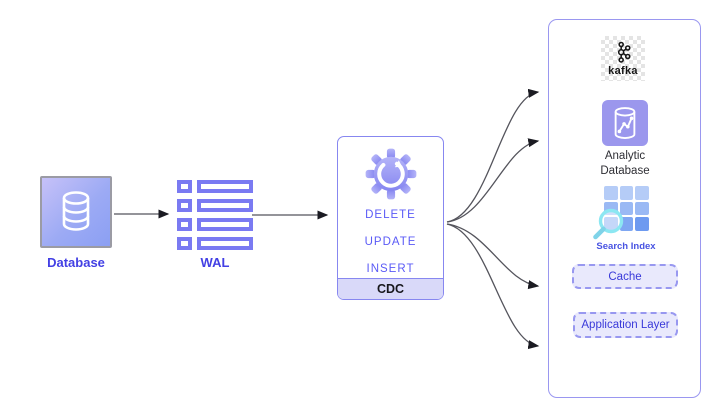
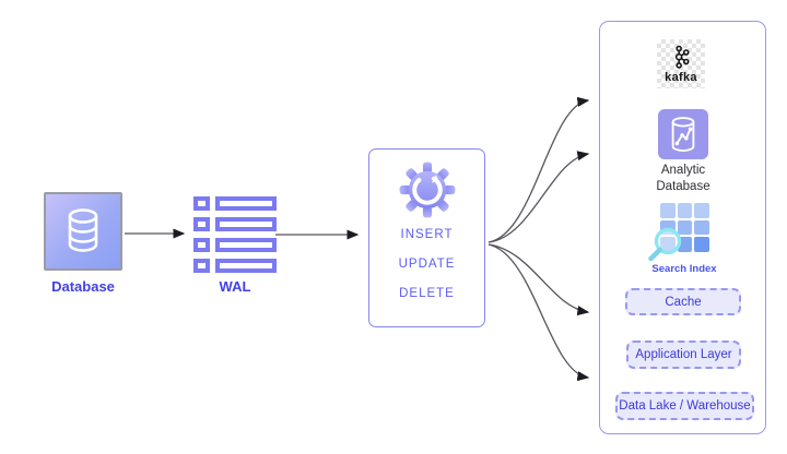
  Database
  WAL
- DELETE
+ INSERT
  UPDATE
- INSERT
+ DELETE
- CDC
  kafka
  Analytic Database
  Search Index
  Cache
  Application Layer
+ Data Lake / Warehouse
